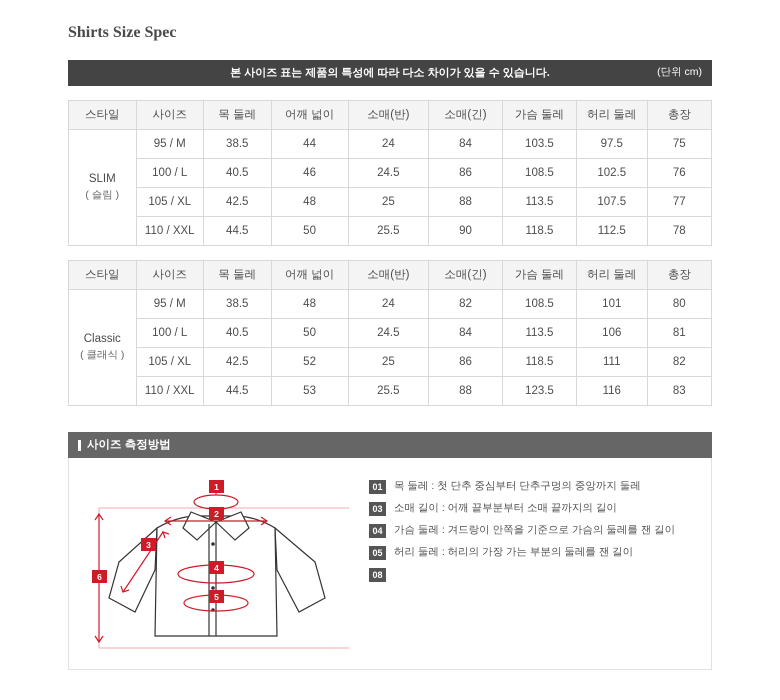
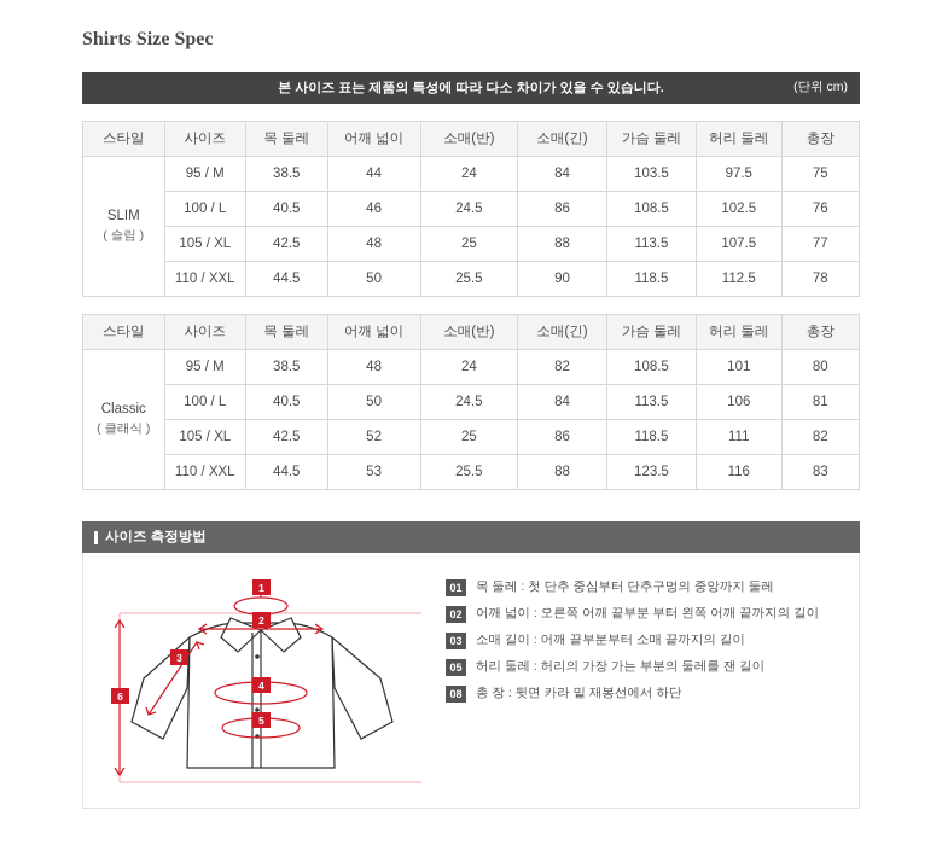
  Shirts Size Spec
  본 사이즈 표는 제품의 특성에 따라 다소 차이가 있을 수 있습니다.
  (단위 cm)
  스타일	사이즈	목 둘레	어깨 넓이	소매(반)	소매(긴)	가슴 둘레	허리 둘레	총장
  SLIM ( 슬림 )	95 / M	38.5	44	24	84	103.5	97.5	75
  100 / L	40.5	46	24.5	86	108.5	102.5	76
  105 / XL	42.5	48	25	88	113.5	107.5	77
  110 / XXL	44.5	50	25.5	90	118.5	112.5	78
  스타일	사이즈	목 둘레	어깨 넓이	소매(반)	소매(긴)	가슴 둘레	허리 둘레	총장
  Classic ( 클래식 )	95 / M	38.5	48	24	82	108.5	101	80
  100 / L	40.5	50	24.5	84	113.5	106	81
  105 / XL	42.5	52	25	86	118.5	111	82
  110 / XXL	44.5	53	25.5	88	123.5	116	83
  사이즈 측정방법
  1
  2
  3
  4
  5
  6
  01
  목 둘레 : 첫 단추 중심부터 단추구멍의 중앙까지 둘레
+ 02
+ 어깨 넓이 : 오른쪽 어깨 끝부분 부터 왼쪽 어깨 끝까지의 길이
  03
  소매 길이 : 어깨 끝부분부터 소매 끝까지의 길이
- 04
- 가슴 둘레 : 겨드랑이 안쪽을 기준으로 가슴의 둘레를 잰 길이
  05
  허리 둘레 : 허리의 가장 가는 부분의 둘레를 잰 길이
  08
+ 총 장 : 뒷면 카라 밑 재봉선에서 하단
